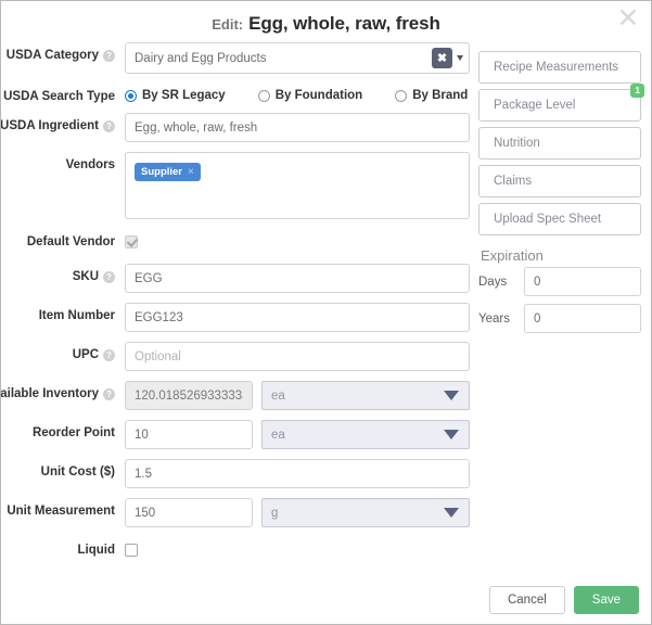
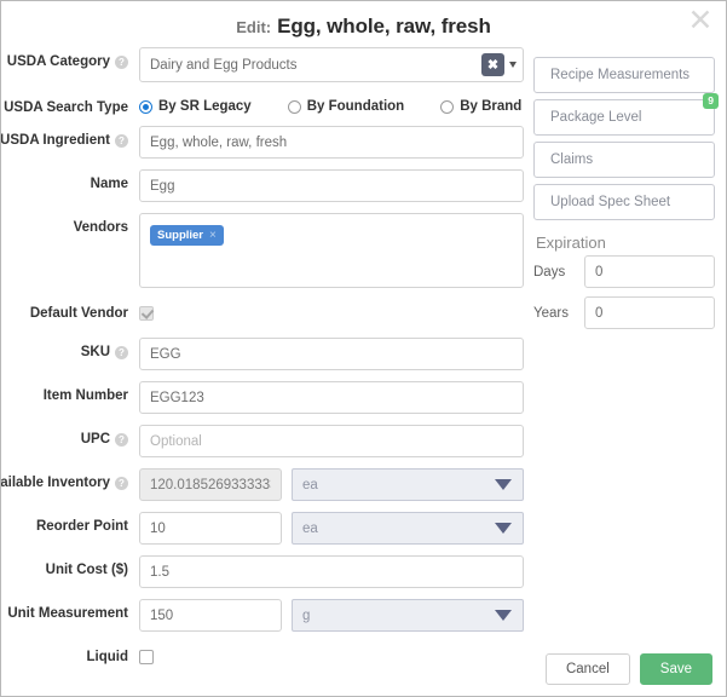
  Edit:
  Egg, whole, raw, fresh
  ✕
  USDA Category
  ?
  Dairy and Egg Products
  ✖
  USDA Search Type
  By SR Legacy
  By Foundation
  By Brand
  USDA Ingredient
  ?
  Egg, whole, raw, fresh
+ Name
+ Egg
  Vendors
  Supplier
  ×
  Default Vendor
  SKU
  ?
  EGG
  Item Number
  EGG123
  UPC
  ?
  Optional
  ailable Inventory
  ?
  120.018526933333
  ea
  Reorder Point
  10
  ea
  Unit Cost ($)
  1.5
  Unit Measurement
  150
  g
  Liquid
  Recipe Measurements
  Package Level
- 1
+ 9
- Nutrition
  Claims
  Upload Spec Sheet
  Expiration
  Days
  0
  Years
  0
  Cancel
  Save
